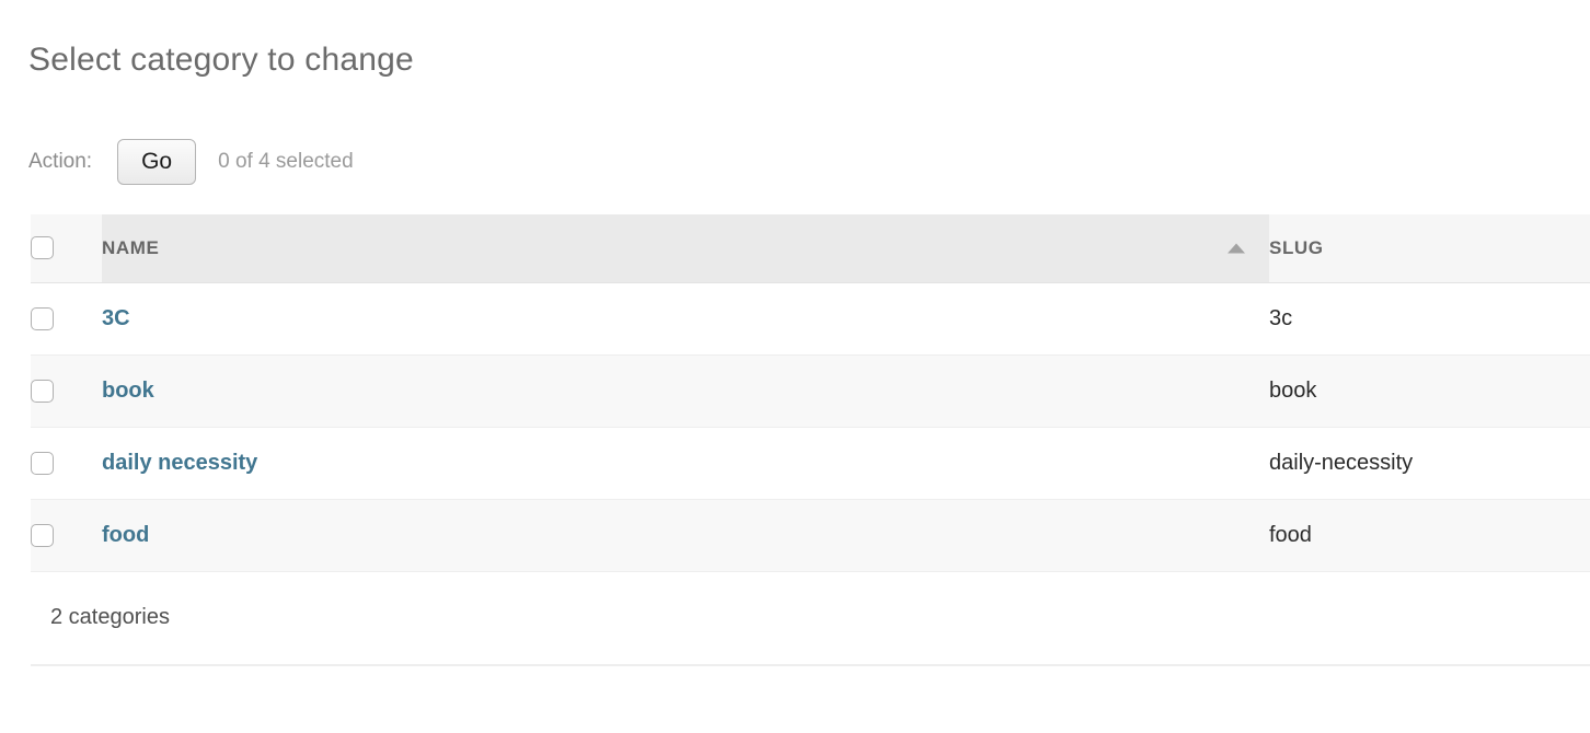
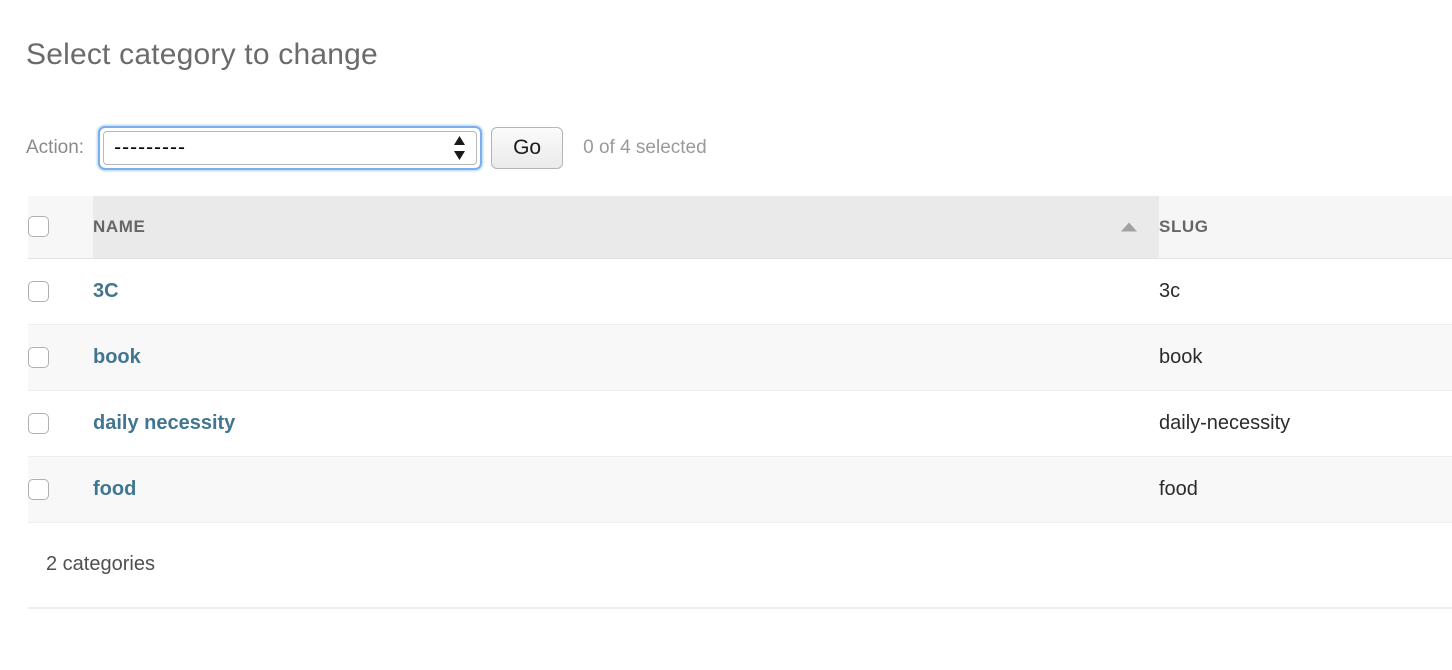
  Select category to change
  Action:
+ ---------
  Go
  0 of 4 selected
  	NAME	SLUG
  	3C	3c
  	book	book
  	daily necessity	daily-necessity
  	food	food
  2 categories
